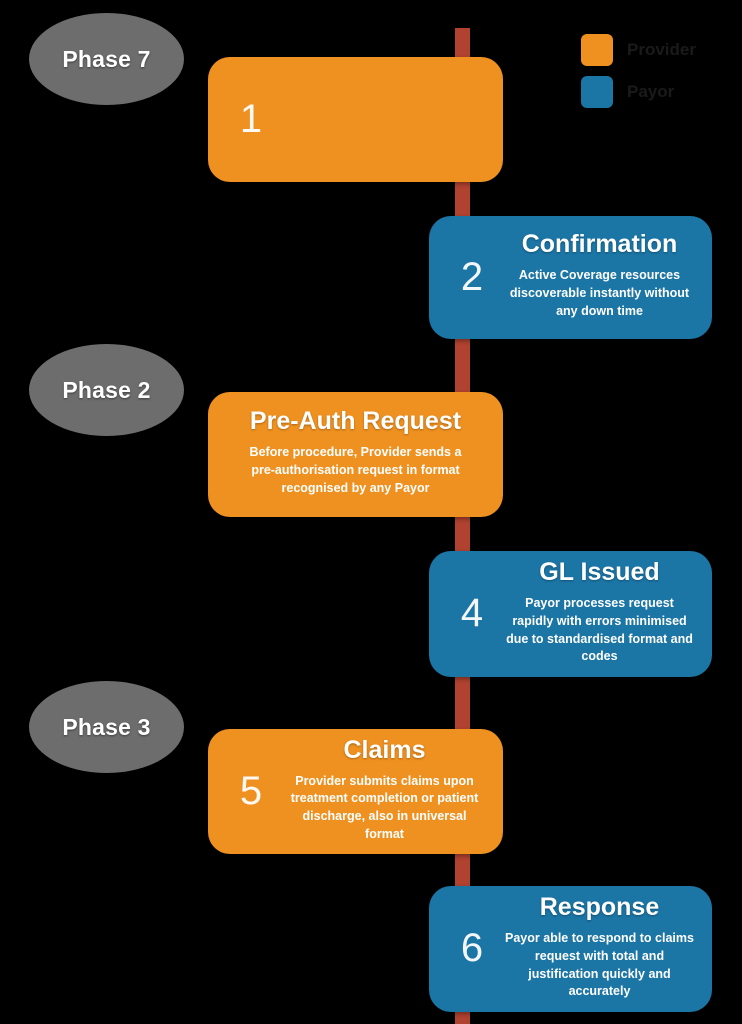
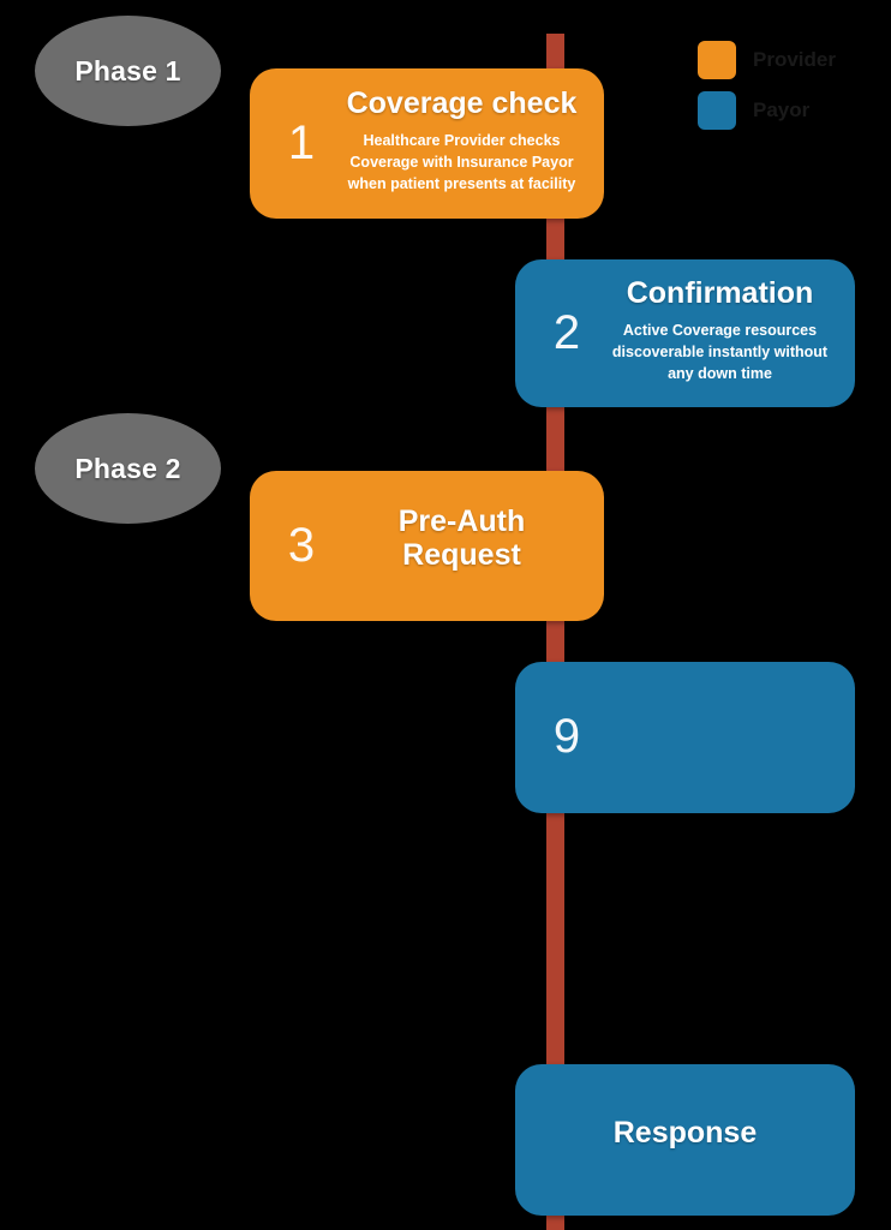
- Phase 7
+ Phase 1
  Phase 2
- Phase 3
  1
+ Coverage check
+ Healthcare Provider checks Coverage with Insurance Payor when patient presents at facility
  2
  Confirmation
  Active Coverage resources discoverable instantly without any down time
+ 3
  Pre-Auth Request
- Before procedure, Provider sends a pre-authorisation request in format recognised by any Payor
- 4
+ 9
- GL Issued
- Payor processes request rapidly with errors minimised due to standardised format and codes
- 5
- Claims
- Provider submits claims upon treatment completion or patient discharge, also in universal format
- 6
  Response
- Payor able to respond to claims request with total and justification quickly and accurately
  Provider
  Payor
